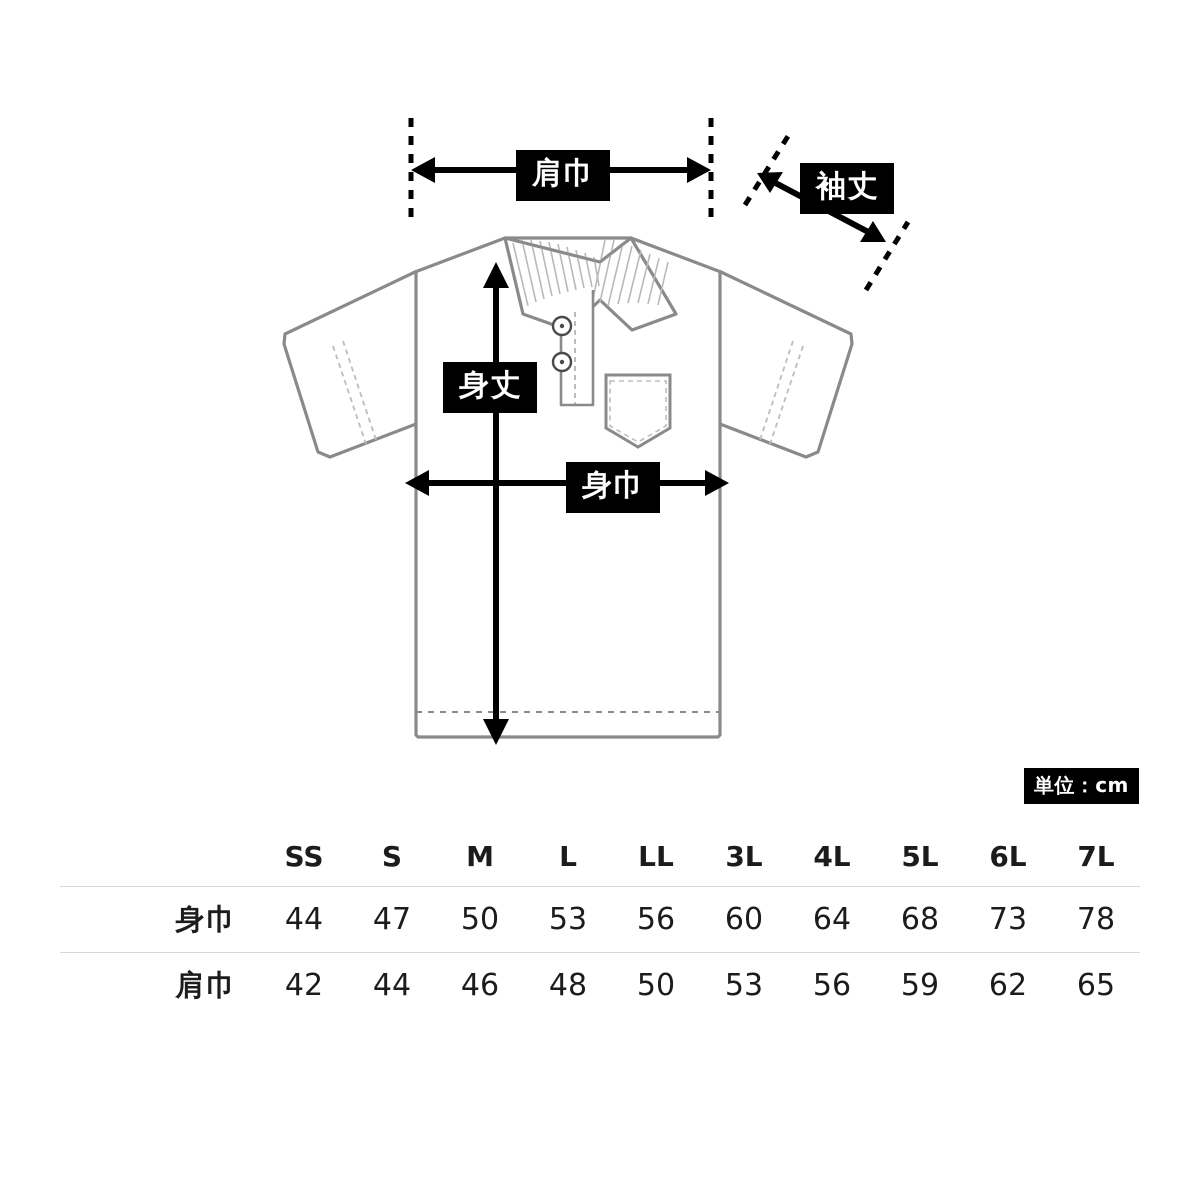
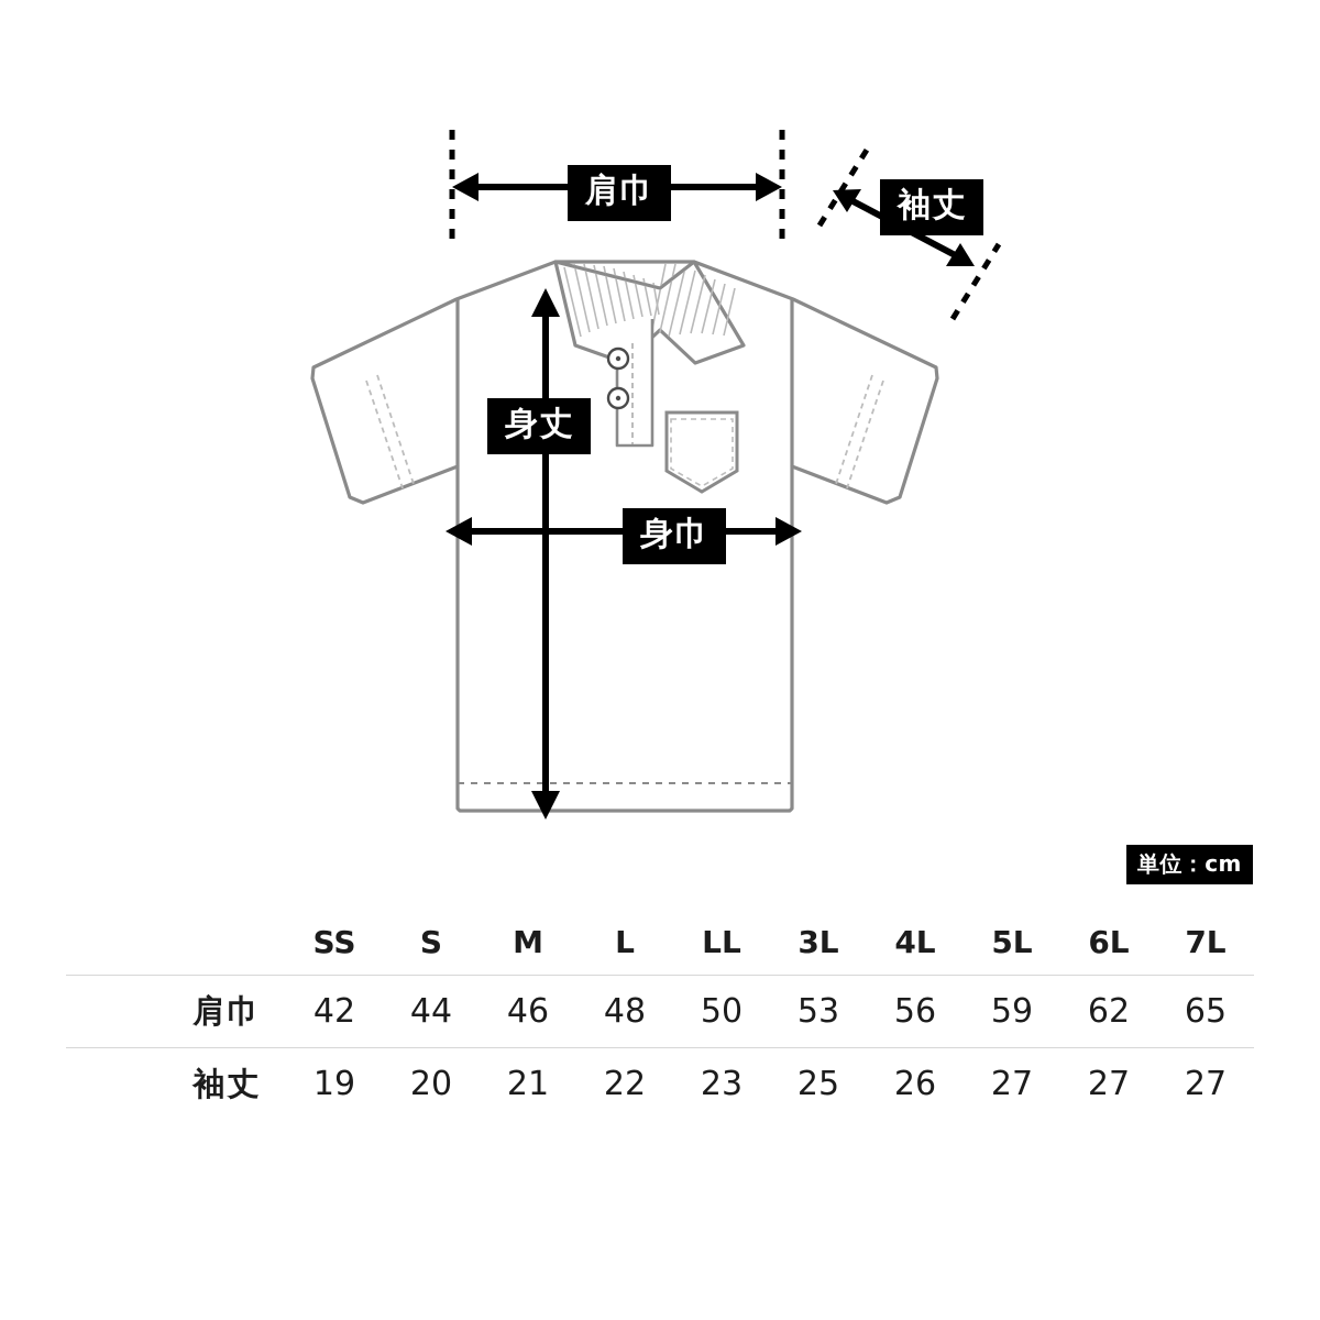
  肩巾
  袖丈
  身丈
  身巾
  単位：cm
  	SS	S	M	L	LL	3L	4L	5L	6L	7L
- 身巾	44	47	50	53	56	60	64	68	73	78
  肩巾	42	44	46	48	50	53	56	59	62	65
+ 袖丈	19	20	21	22	23	25	26	27	27	27
